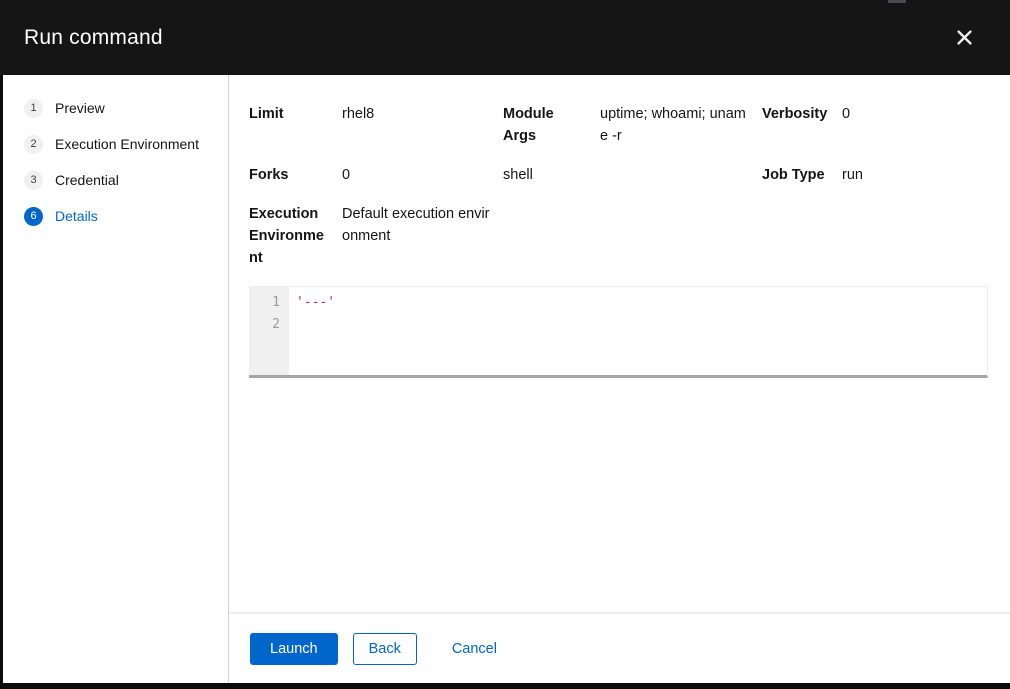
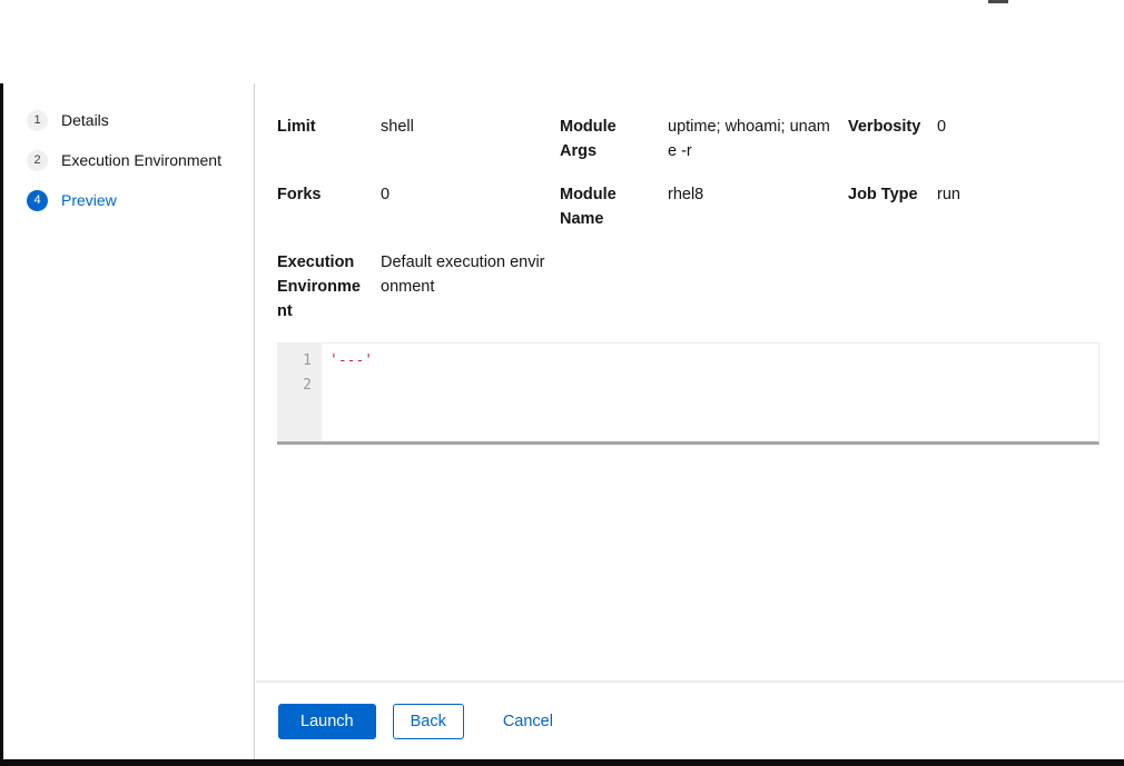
- Run command
  1
- Preview
+ Details
  2
  Execution Environment
- 3
- Credential
- 6
+ 4
- Details
+ Preview
  Limit
- rhel8
+ shell
  Module Args
  uptime; whoami; uname -r
  Verbosity
  0
  Forks
  0
+ Module Name
- shell
+ rhel8
  Job Type
  run
  Execution Environment
  Default execution environment
  1
  2
  '---'
  Launch
  Back
  Cancel
